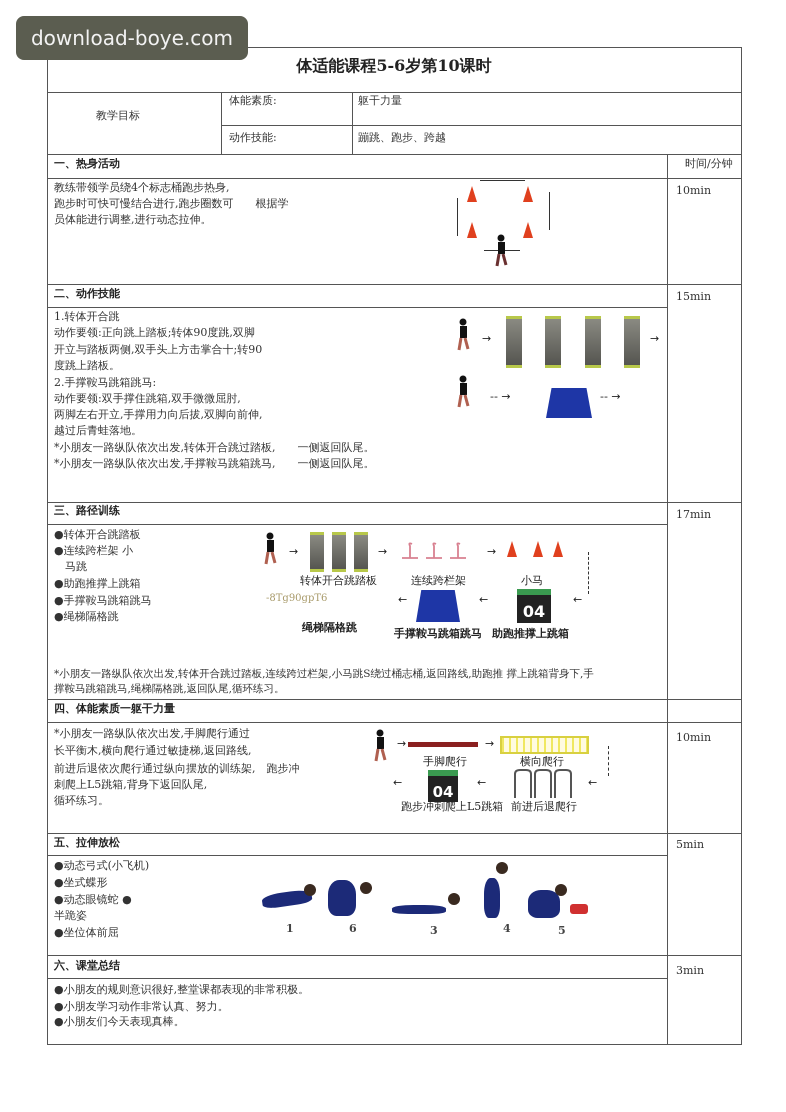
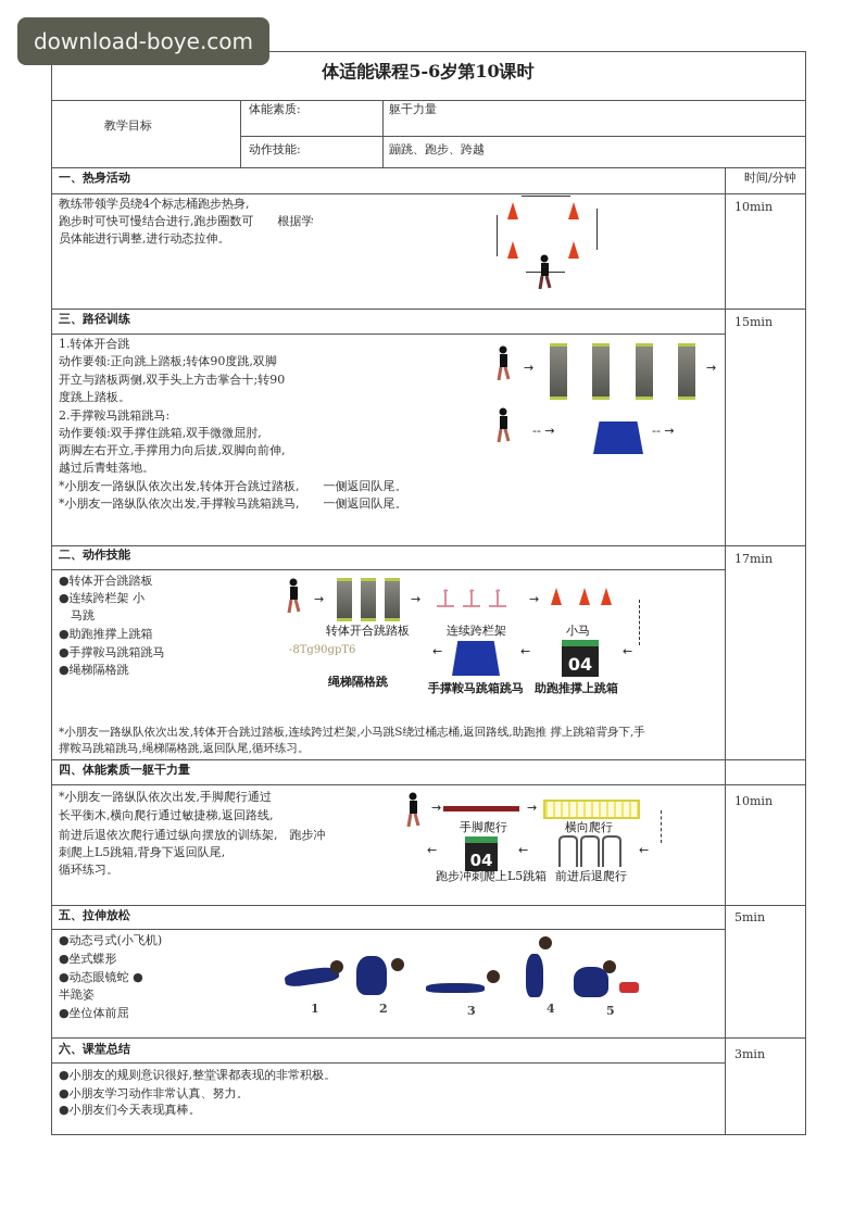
  download-boye.com
  体适能课程5-6岁第10课时
  教学目标
  体能素质:
  躯干力量
  动作技能:
  蹦跳、跑步、跨越
  一、热身活动
  时间/分钟
  10min
  教练带领学员绕4个标志桶跑步热身,
  跑步时可快可慢结合进行,跑步圈数可 根据学
  员体能进行调整,进行动态拉伸。
- 二、动作技能
+ 三、路径训练
  15min
  1.转体开合跳
  动作要领:正向跳上踏板;转体90度跳,双脚
  开立与踏板两侧,双手头上方击掌合十;转90
  度跳上踏板。
  2.手撑鞍马跳箱跳马:
  动作要领:双手撑住跳箱,双手微微屈肘,
  两脚左右开立,手撑用力向后拔,双脚向前伸,
  越过后青蛙落地。
  *小朋友一路纵队依次出发,转体开合跳过踏板, 一侧返回队尾。
  *小朋友一路纵队依次出发,手撑鞍马跳箱跳马, 一侧返回队尾。
  →
  →
  -- →
  -- →
- 三、路径训练
+ 二、动作技能
  17min
  ●转体开合跳踏板
  ●连续跨栏架 小
  马跳
  ●助跑推撑上跳箱
  ●手撑鞍马跳箱跳马
  ●绳梯隔格跳
  →
  →
  →
  转体开合跳踏板
  连续跨栏架
  小马
  -8Tg90gpT6
  ←
  ←
  04
  ←
  绳梯隔格跳
  手撑鞍马跳箱跳马
  助跑推撑上跳箱
  *小朋友一路纵队依次出发,转体开合跳过踏板,连续跨过栏架,小马跳S绕过桶志桶,返回路线,助跑推 撑上跳箱背身下,手
  撑鞍马跳箱跳马,绳梯隔格跳,返回队尾,循环练习。
  四、体能素质一躯干力量
  10min
  *小朋友一路纵队依次出发,手脚爬行通过
  长平衡木,横向爬行通过敏捷梯,返回路线,
  前进后退依次爬行通过纵向摆放的训练架, 跑步冲
  刺爬上L5跳箱,背身下返回队尾,
  循环练习。
  →
  →
  手脚爬行
  横向爬行
  ←
  04
  ←
  ←
  跑步冲刺爬上L5跳箱
  前进后退爬行
  五、拉伸放松
  5min
  ●动态弓式(小飞机)
  ●坐式蝶形
  ●动态眼镜蛇 ●
  半跪姿
  ●坐位体前屈
  1
- 6
+ 2
  3
  4
  5
  六、课堂总结
  3min
  ●小朋友的规则意识很好,整堂课都表现的非常积极。
  ●小朋友学习动作非常认真、努力。
  ●小朋友们今天表现真棒。
